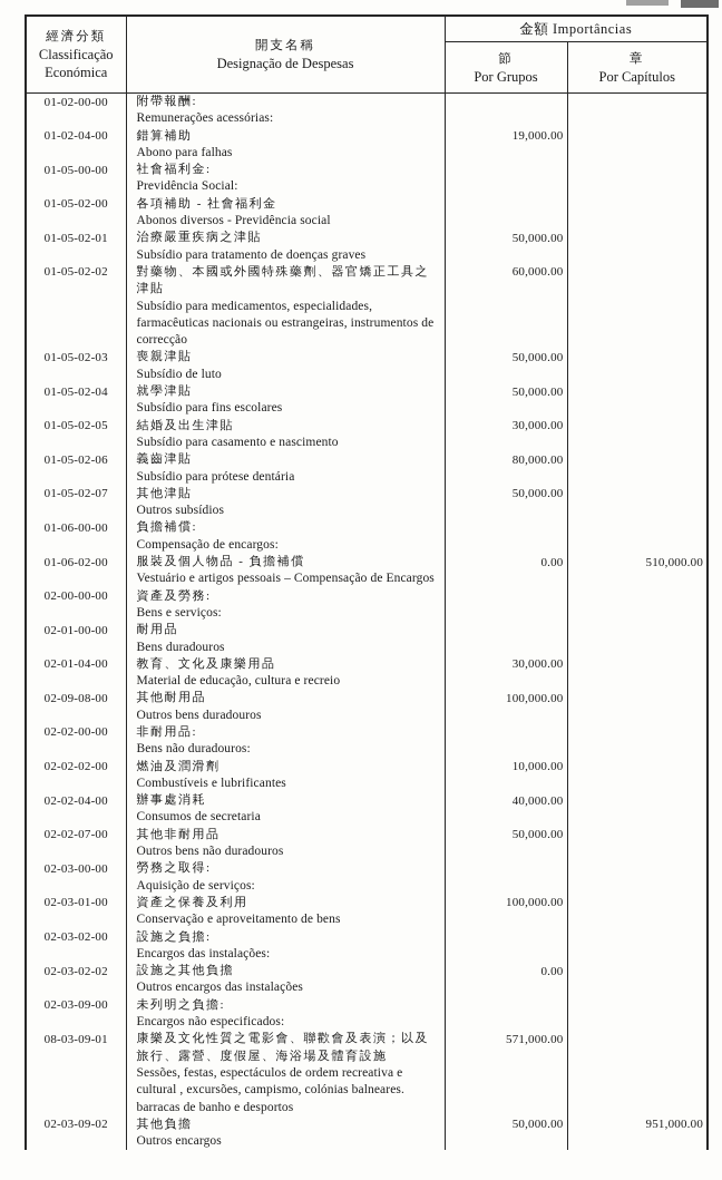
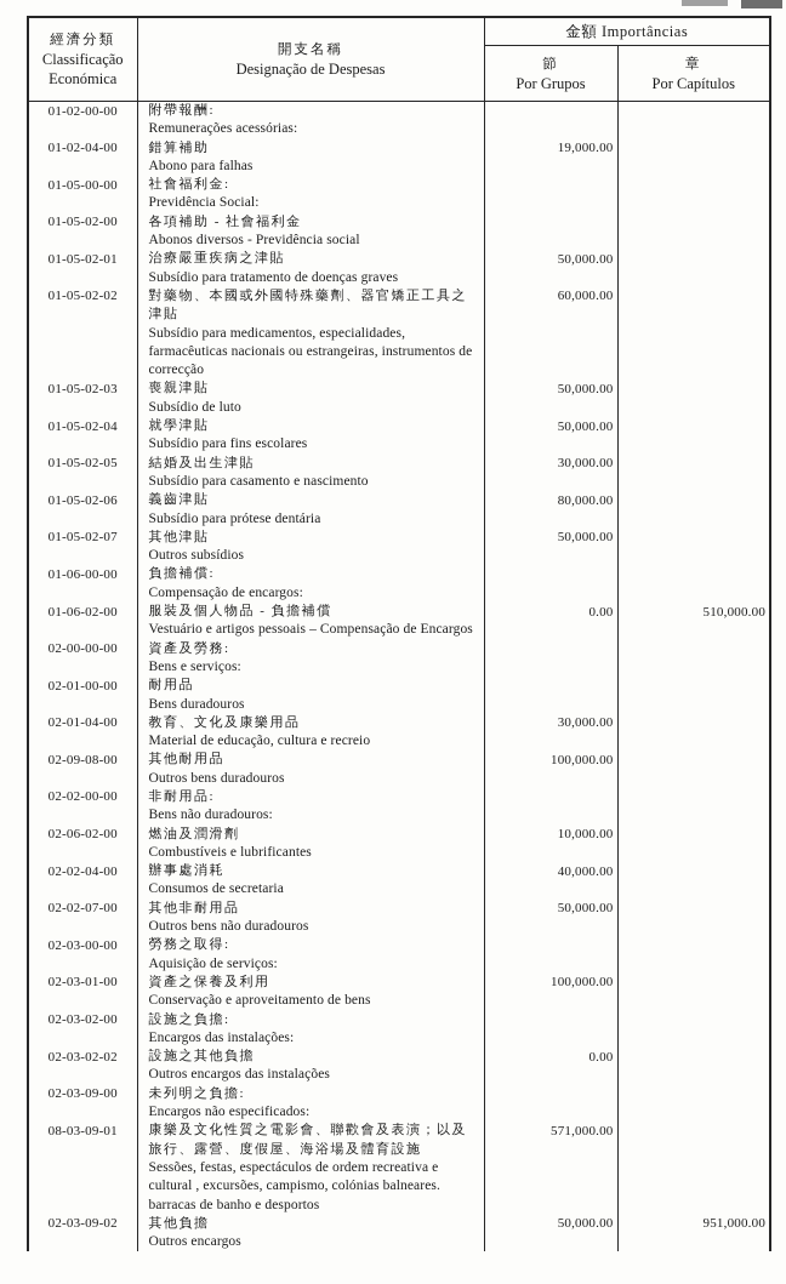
  經濟分類 Classificação Económica	開支名稱 Designação de Despesas	金額 Importâncias
  節 Por Grupos	章 Por Capítulos
  01-02-00-00	附帶報酬: Remunerações acessórias:
  01-02-04-00	錯算補助 Abono para falhas	19,000.00
  01-05-00-00	社會福利金: Previdência Social:
  01-05-02-00	各項補助 - 社會福利金 Abonos diversos - Previdência social
  01-05-02-01	治療嚴重疾病之津貼 Subsídio para tratamento de doenças graves	50,000.00
  01-05-02-02	對藥物、本國或外國特殊藥劑、器官矯正工具之津貼 Subsídio para medicamentos, especialidades, farmacêuticas nacionais ou estrangeiras, instrumentos de correcção	60,000.00
  01-05-02-03	喪親津貼 Subsídio de luto	50,000.00
  01-05-02-04	就學津貼 Subsídio para fins escolares	50,000.00
  01-05-02-05	結婚及出生津貼 Subsídio para casamento e nascimento	30,000.00
  01-05-02-06	義齒津貼 Subsídio para prótese dentária	80,000.00
  01-05-02-07	其他津貼 Outros subsídios	50,000.00
  01-06-00-00	負擔補償: Compensação de encargos:
  01-06-02-00	服裝及個人物品 - 負擔補償 Vestuário e artigos pessoais – Compensação de Encargos	0.00	510,000.00
  02-00-00-00	資產及勞務: Bens e serviços:
  02-01-00-00	耐用品 Bens duradouros
  02-01-04-00	教育、文化及康樂用品 Material de educação, cultura e recreio	30,000.00
  02-09-08-00	其他耐用品 Outros bens duradouros	100,000.00
  02-02-00-00	非耐用品: Bens não duradouros:
- 02-02-02-00	燃油及潤滑劑 Combustíveis e lubrificantes	10,000.00
+ 02-06-02-00	燃油及潤滑劑 Combustíveis e lubrificantes	10,000.00
  02-02-04-00	辦事處消耗 Consumos de secretaria	40,000.00
  02-02-07-00	其他非耐用品 Outros bens não duradouros	50,000.00
  02-03-00-00	勞務之取得: Aquisição de serviços:
  02-03-01-00	資產之保養及利用 Conservação e aproveitamento de bens	100,000.00
  02-03-02-00	設施之負擔: Encargos das instalações:
  02-03-02-02	設施之其他負擔 Outros encargos das instalações	0.00
  02-03-09-00	未列明之負擔: Encargos não especificados:
  08-03-09-01	康樂及文化性質之電影會、聯歡會及表演；以及旅行、露營、度假屋、海浴場及體育設施 Sessões, festas, espectáculos de ordem recreativa e cultural , excursões, campismo, colónias balneares. barracas de banho e desportos	571,000.00
  02-03-09-02	其他負擔 Outros encargos	50,000.00	951,000.00
